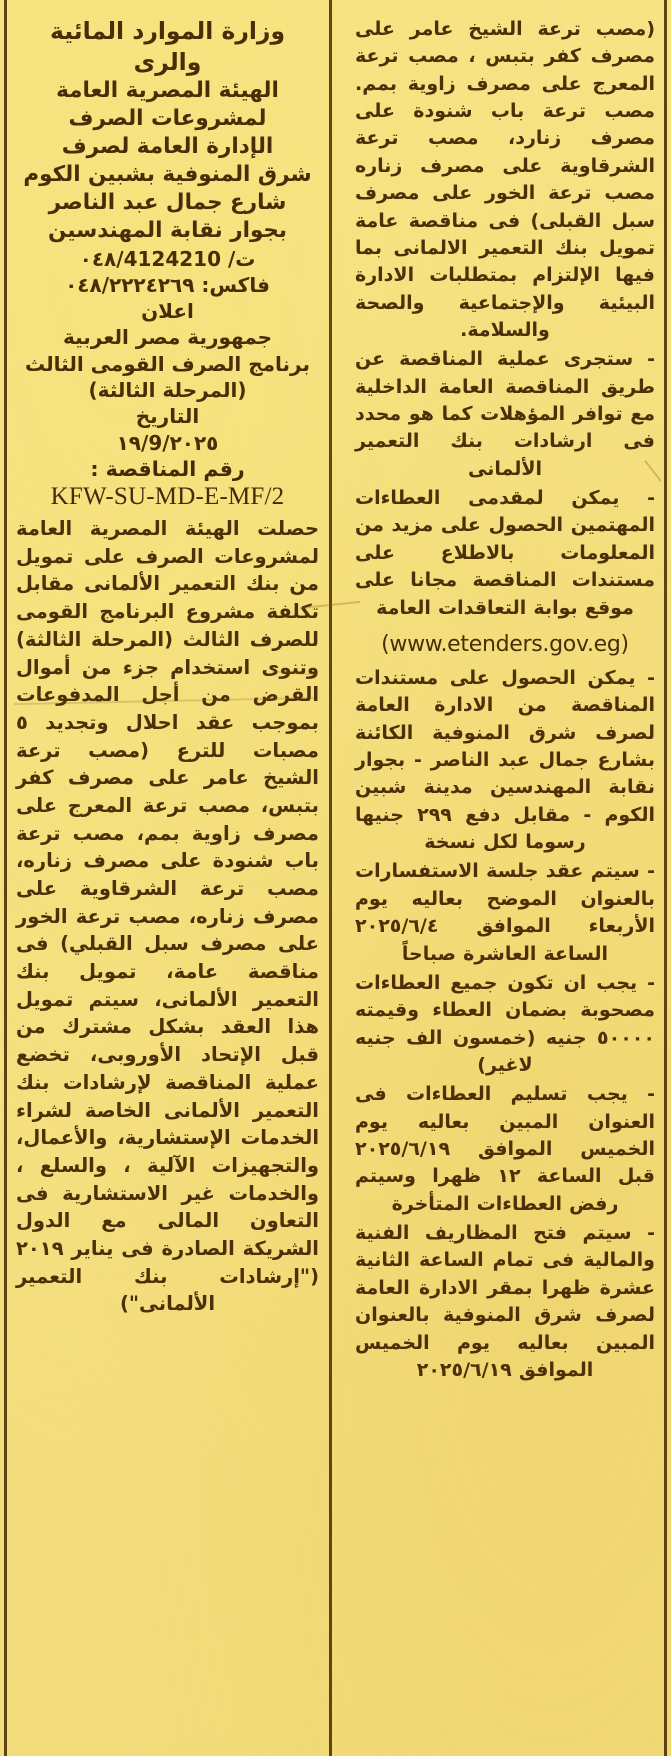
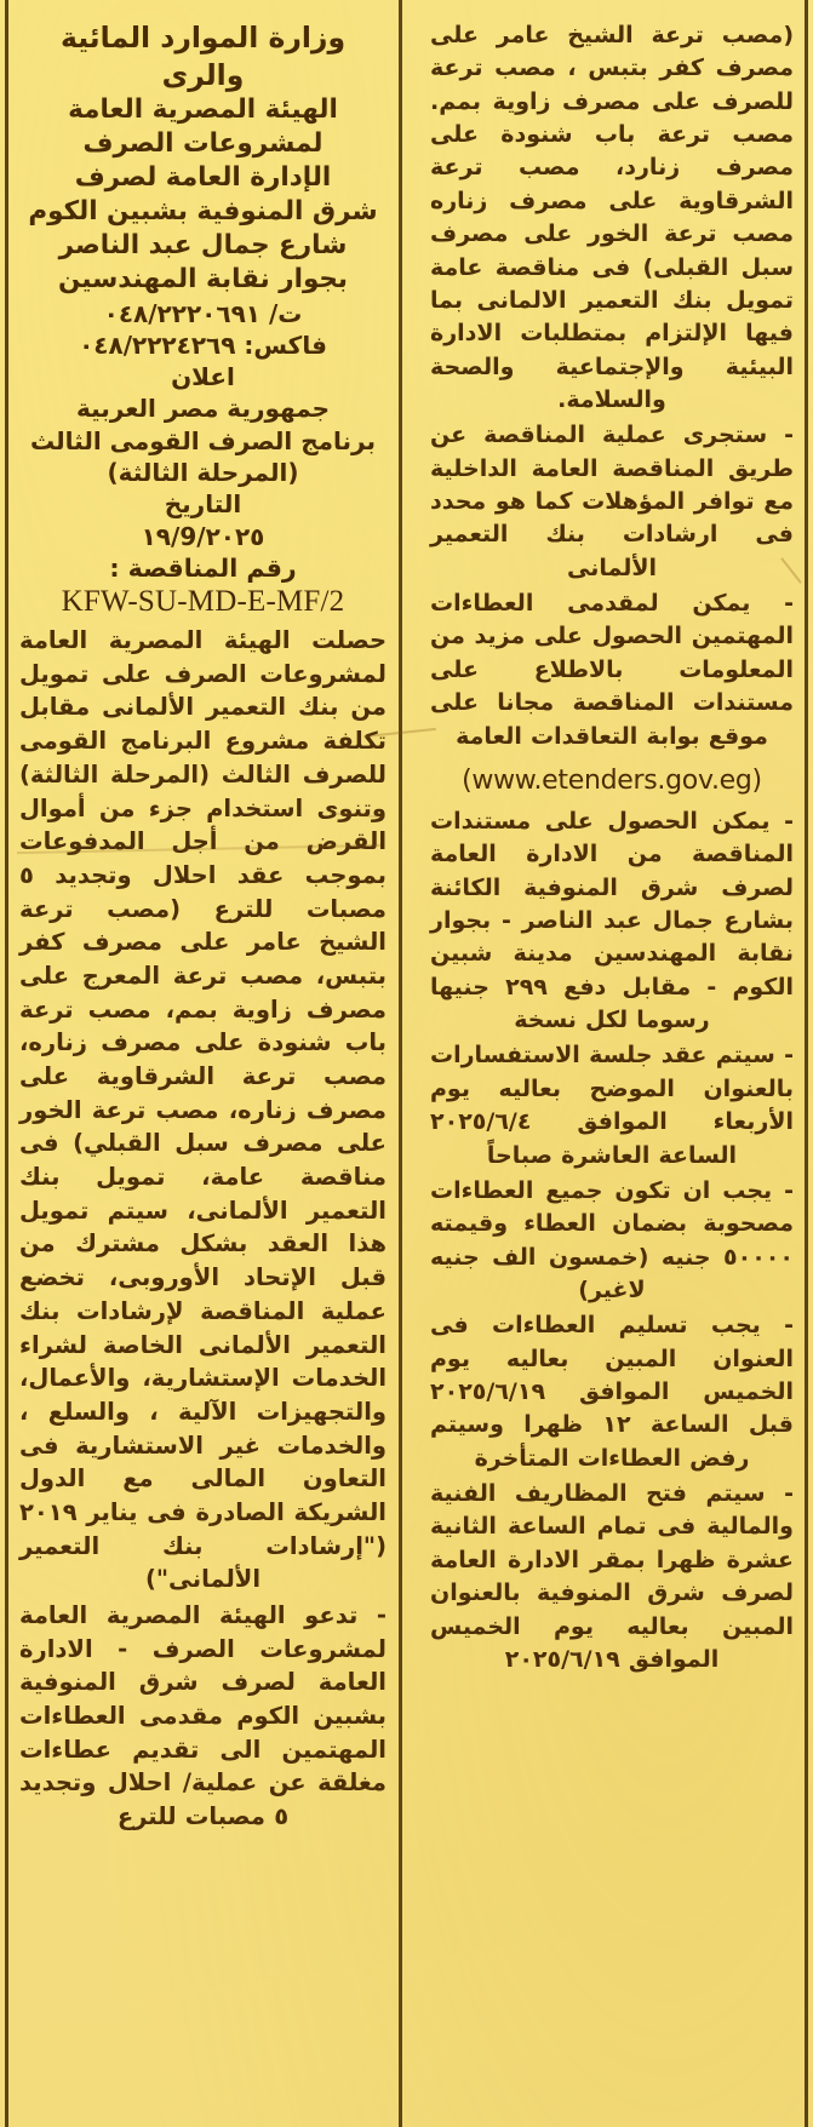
  وزارة الموارد المائية والرى
  الهيئة المصرية العامة
  لمشروعات الصرف
  الإدارة العامة لصرف
  شرق المنوفية بشبين الكوم
  شارع جمال عبد الناصر
  بجوار نقابة المهندسين
- ت/ ٠٤٨/4124210
+ ت/ ٠٤٨/٢٢٢٠٦٩١
  فاكس: ٠٤٨/٢٢٢٤٢٦٩
  اعلان
  جمهورية مصر العربية
  برنامج الصرف القومى الثالث
  (المرحلة الثالثة)
  التاريخ
  ٢٠٢٥/9/١٩
  رقم المناقصة :
  KFW-SU-MD-E-MF/2
  حصلت الهيئة المصرية العامة لمشروعات الصرف على تمويل من بنك التعمير الألمانى مقابل تكلفة مشروع البرنامج القومى للصرف الثالث (المرحلة الثالثة) وتنوى استخدام جزء من أموال القرض من أجل المدفوعات بموجب عقد احلال وتجديد ٥ مصبات للترع (مصب ترعة الشيخ عامر على مصرف كفر بتبس، مصب ترعة المعرج على مصرف زاوية بمم، مصب ترعة باب شنودة على مصرف زناره، مصب ترعة الشرقاوية على مصرف زناره، مصب ترعة الخور على مصرف سبل القبلي) فى مناقصة عامة، تمويل بنك التعمير الألمانى، سيتم تمويل هذا العقد بشكل مشترك من قبل الإتحاد الأوروبى، تخضع عملية المناقصة لإرشادات بنك التعمير الألمانى الخاصة لشراء الخدمات الإستشارية، والأعمال، والتجهيزات الآلية ، والسلع ، والخدمات غير الاستشارية فى التعاون المالى مع الدول الشريكة الصادرة فى يناير ٢٠١٩ ("إرشادات بنك التعمير الألمانى")
+ - تدعو الهيئة المصرية العامة لمشروعات الصرف - الادارة العامة لصرف شرق المنوفية بشبين الكوم مقدمى العطاءات المهتمين الى تقديم عطاءات مغلقة عن عملية/ احلال وتجديد ٥ مصبات للترع
- (مصب ترعة الشيخ عامر على مصرف كفر بتبس ، مصب ترعة المعرج على مصرف زاوية بمم. مصب ترعة باب شنودة على مصرف زنارد، مصب ترعة الشرقاوية على مصرف زناره مصب ترعة الخور على مصرف سبل القبلى) فى مناقصة عامة تمويل بنك التعمير الالمانى بما فيها الإلتزام بمتطلبات الادارة البيئية والإجتماعية والصحة والسلامة.
+ (مصب ترعة الشيخ عامر على مصرف كفر بتبس ، مصب ترعة للصرف على مصرف زاوية بمم. مصب ترعة باب شنودة على مصرف زنارد، مصب ترعة الشرقاوية على مصرف زناره مصب ترعة الخور على مصرف سبل القبلى) فى مناقصة عامة تمويل بنك التعمير الالمانى بما فيها الإلتزام بمتطلبات الادارة البيئية والإجتماعية والصحة والسلامة.
  - ستجرى عملية المناقصة عن طريق المناقصة العامة الداخلية مع توافر المؤهلات كما هو محدد فى ارشادات بنك التعمير الألمانى
  - يمكن لمقدمى العطاءات المهتمين الحصول على مزيد من المعلومات بالاطلاع على مستندات المناقصة مجانا على موقع بوابة التعاقدات العامة
  (www.etenders.gov.eg)
  - يمكن الحصول على مستندات المناقصة من الادارة العامة لصرف شرق المنوفية الكائنة بشارع جمال عبد الناصر - بجوار نقابة المهندسين مدينة شبين الكوم - مقابل دفع ٢٩٩ جنيها رسوما لكل نسخة
  - سيتم عقد جلسة الاستفسارات بالعنوان الموضح بعاليه يوم الأربعاء الموافق ٢٠٢٥/٦/٤ الساعة العاشرة صباحاً
  - يجب ان تكون جميع العطاءات مصحوبة بضمان العطاء وقيمته ٥٠٠٠٠ جنيه (خمسون الف جنيه لاغير)
  - يجب تسليم العطاءات فى العنوان المبين بعاليه يوم الخميس الموافق ٢٠٢٥/٦/١٩ قبل الساعة ١٢ ظهرا وسيتم رفض العطاءات المتأخرة
  - سيتم فتح المظاريف الفنية والمالية فى تمام الساعة الثانية عشرة ظهرا بمقر الادارة العامة لصرف شرق المنوفية بالعنوان المبين بعاليه يوم الخميس الموافق ٢٠٢٥/٦/١٩
